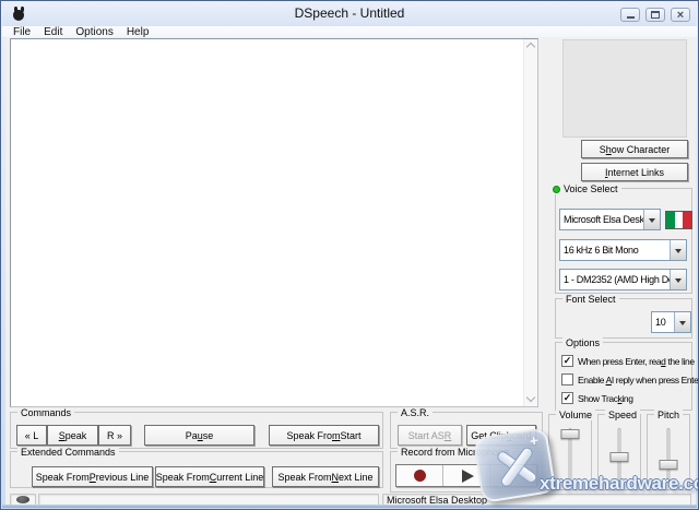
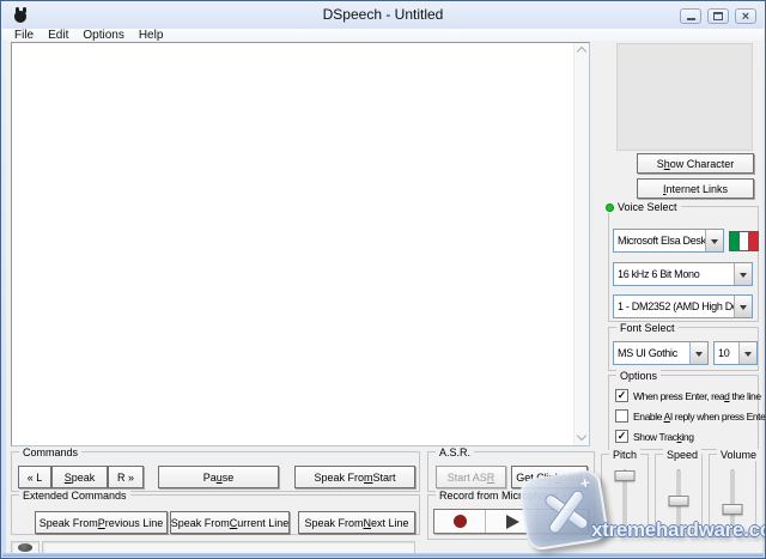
  DSpeech - Untitled
  ×
  File
  Edit
  Options
  Help
  S
  h
  ow Character
  I
  nternet Links
  Voice Select
  Microsoft Elsa Desk
  16 kHz 6 Bit Mono
  Font Select
+ MS UI Gothic
  10
  Options
  ✓
  When press Enter, read the line
  Enable AI reply when press Ente
  ✓
  Show Tracking
  Commands
  « L
  S
  peak
  R »
  Pa
  u
  se
  Speak Fro
  m
  Start
  Extended Commands
  Speak From
  P
  revious Line
  Speak From
  C
  urrent Line
  Speak From
  N
  ext Line
  A.S.R.
  Start AS
  R
- Volume
+ Pitch
  Speed
- Pitch
+ Volume
- Microsoft Elsa Desktop
  xtremehardware.c
